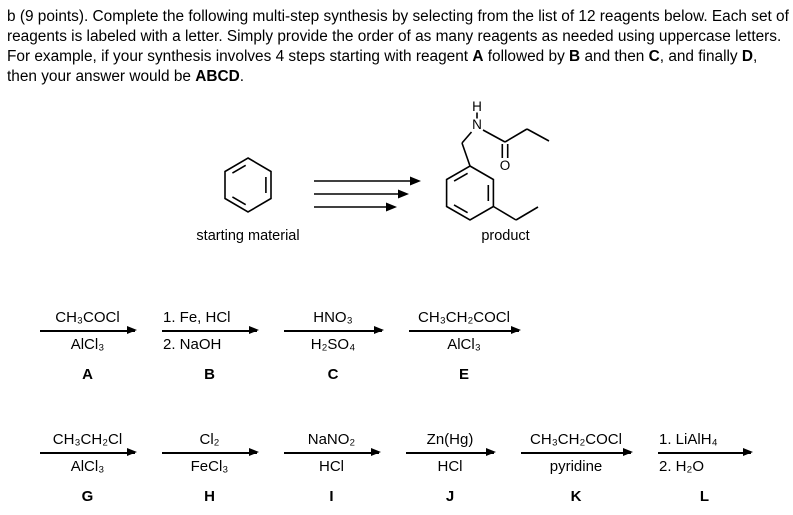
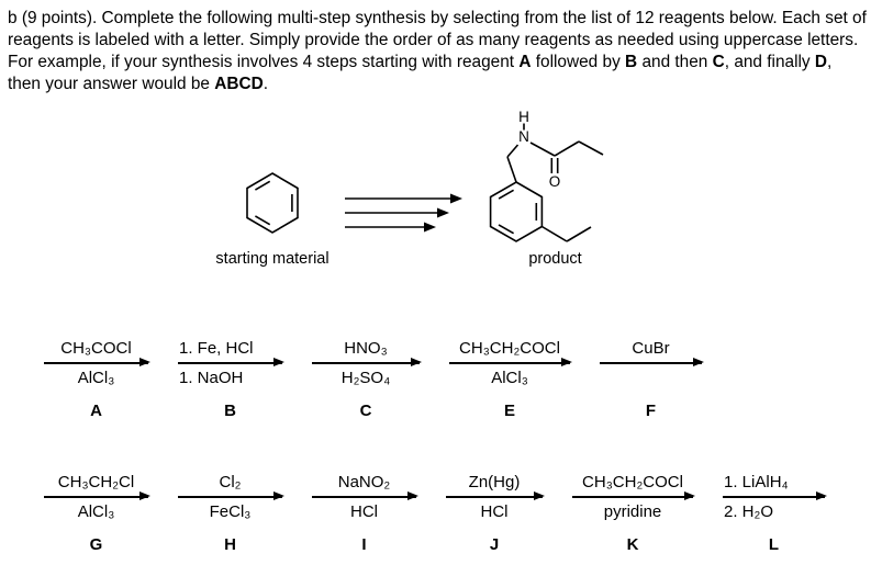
  b (9 points). Complete the following multi-step synthesis by selecting from the list of 12 reagents below. Each set of reagents is labeled with a letter. Simply provide the order of as many reagents as needed using uppercase letters. For example, if your synthesis involves 4 steps starting with reagent A followed by B and then C, and finally D, then your answer would be ABCD.
  H
  N
  O
  starting material
  product
  CH₃COCl
  AlCl₃
  A
  1. Fe, HCl
- 2. NaOH
+ 1. NaOH
  B
  HNO₃
  H₂SO₄
  C
  CH₃CH₂COCl
  AlCl₃
  E
+ CuBr
+ F
  CH₃CH₂Cl
  AlCl₃
  G
  Cl₂
  FeCl₃
  H
  NaNO₂
  HCl
  I
  Zn(Hg)
  HCl
  J
  CH₃CH₂COCl
  pyridine
  K
  1. LiAlH₄
  2. H₂O
  L
